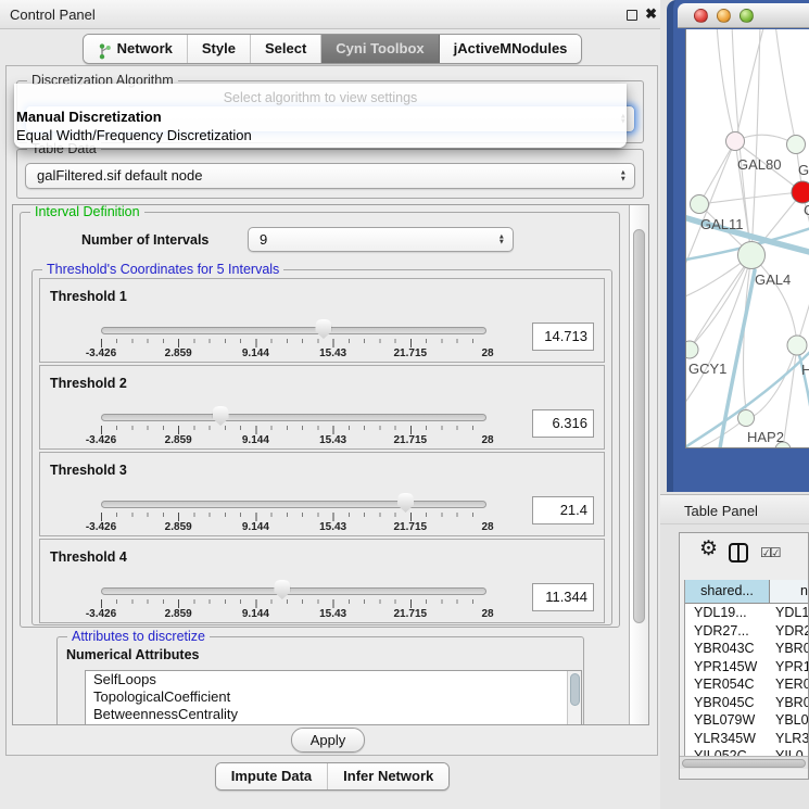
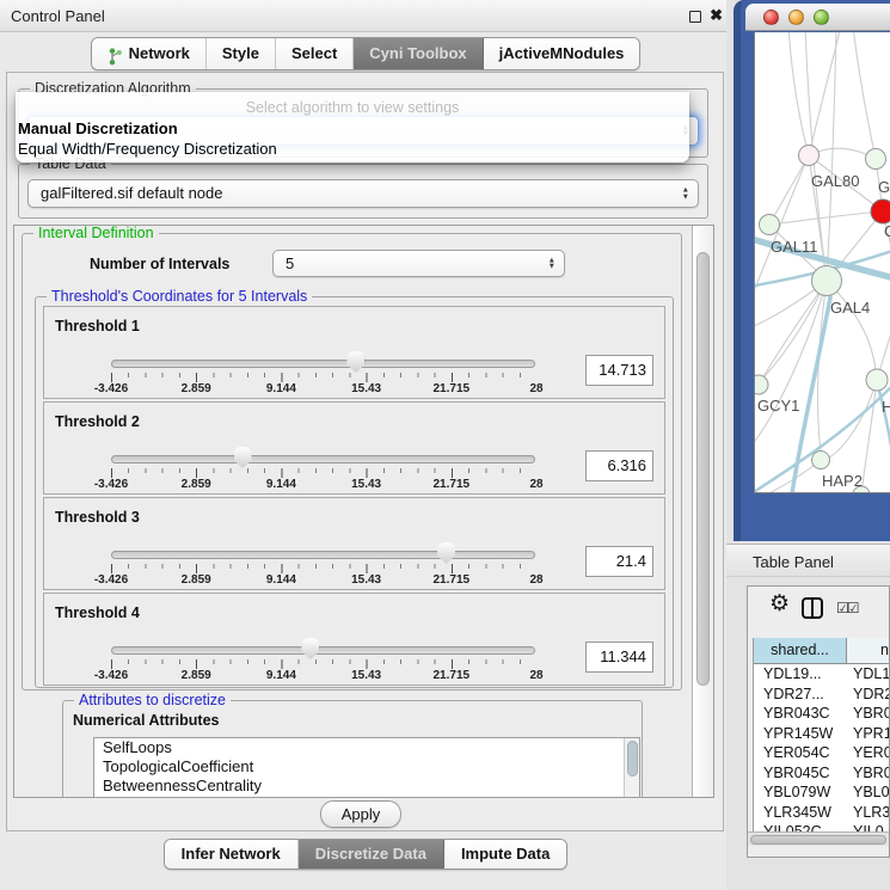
  Control Panel
  ✖
  Network
  Style
  Select
  Cyni Toolbox
  jActiveMNodules
  Discretization Algorithm
  Table Data
  galFiltered.sif default node
  Interval Definition
  Number of Intervals
- 9
+ 5
  Threshold's Coordinates for 5 Intervals
  Threshold 1
  -3.426
  2.859
  9.144
  15.43
  21.715
  28
  14.713
  Threshold 2
  -3.426
  2.859
  9.144
  15.43
  21.715
  28
  6.316
  Threshold 3
  -3.426
  2.859
  9.144
  15.43
  21.715
  28
  21.4
  Threshold 4
  -3.426
  2.859
  9.144
  15.43
  21.715
  28
  11.344
  Attributes to discretize
  Numerical Attributes
  SelfLoops
  TopologicalCoefficient
  BetweennessCentrality
  Apply
  Select algorithm to view settings
  Manual Discretization
  Equal Width/Frequency Discretization
- Impute Data
+ Infer Network
+ Discretize Data
- Infer Network
+ Impute Data
  GAL80
  GAL11
  GAL4
  GCY1
  H
  HAP2
  Table Panel
  ⚙
  ☑☑
  shared...
  n
  YDL19...
  YDL1
  YDR27...
  YDR2
  YBR043C
  YBR0
  YPR145W
  YPR1
  YER054C
  YER0
  YBR045C
  YBR0
  YBL079W
  YBL0
  YLR345W
  YLR3
